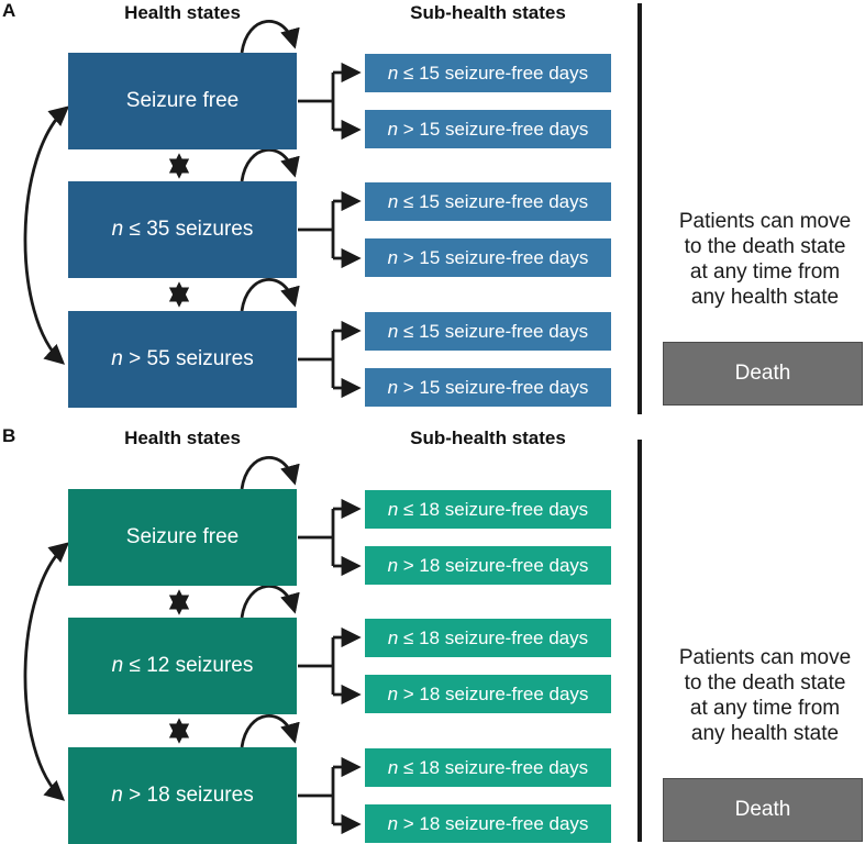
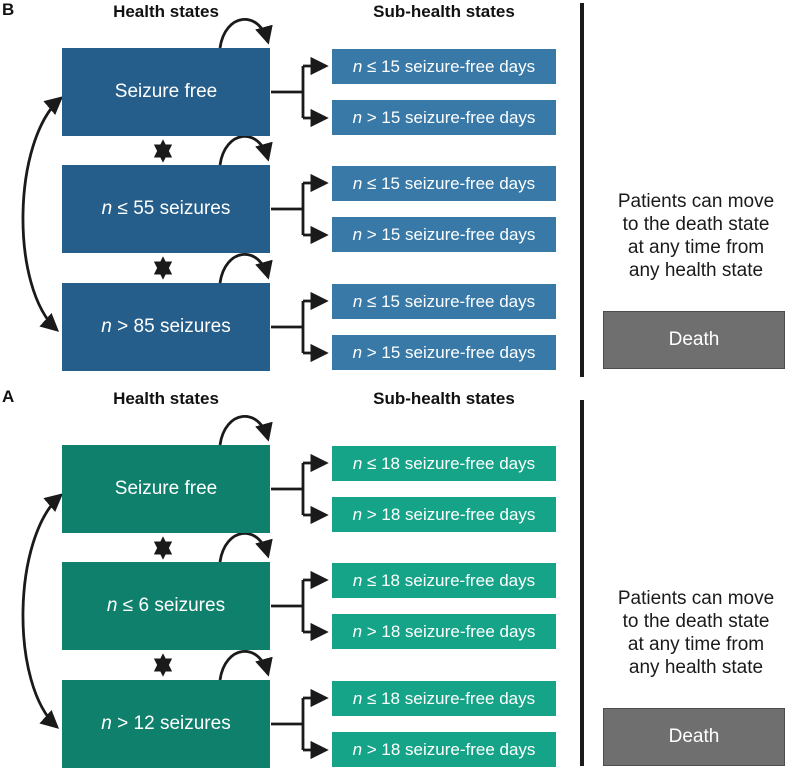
- A
+ B
  Health states
  Sub-health states
  Seizure free
- n ≤ 35 seizures
+ n ≤ 55 seizures
- n > 55 seizures
+ n > 85 seizures
  n ≤ 15 seizure-free days
  n > 15 seizure-free days
  n ≤ 15 seizure-free days
  n > 15 seizure-free days
  n ≤ 15 seizure-free days
  n > 15 seizure-free days
  Patients can move
  to the death state
  at any time from
  any health state
  Death
- B
+ A
  Health states
  Sub-health states
  Seizure free
- n ≤ 12 seizures
+ n ≤ 6 seizures
- n > 18 seizures
+ n > 12 seizures
  n ≤ 18 seizure-free days
  n > 18 seizure-free days
  n ≤ 18 seizure-free days
  n > 18 seizure-free days
  n ≤ 18 seizure-free days
  n > 18 seizure-free days
  Patients can move
  to the death state
  at any time from
  any health state
  Death
